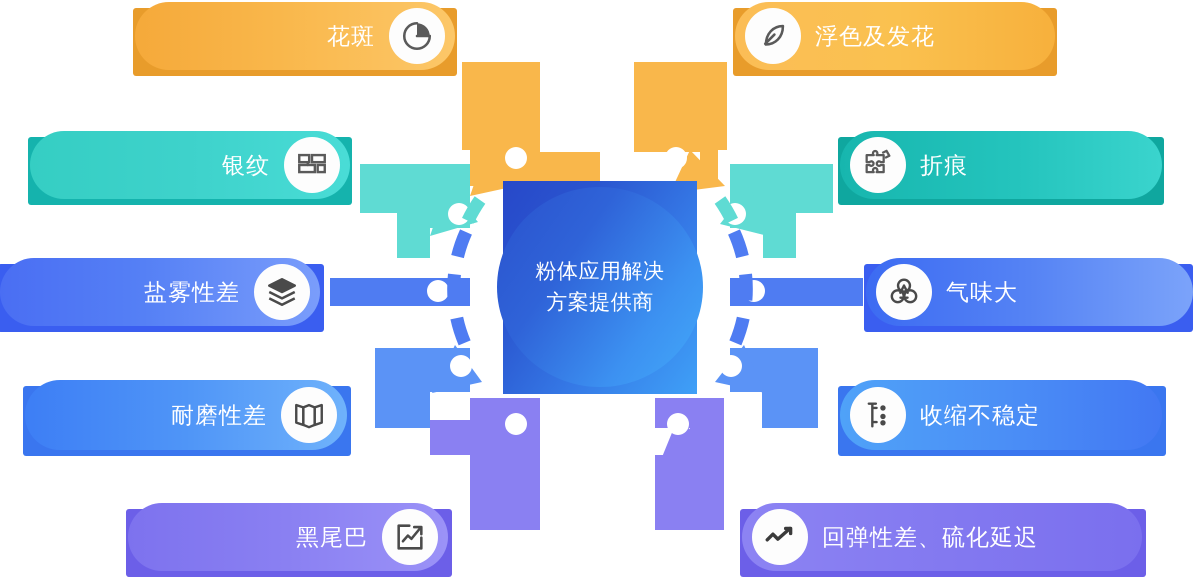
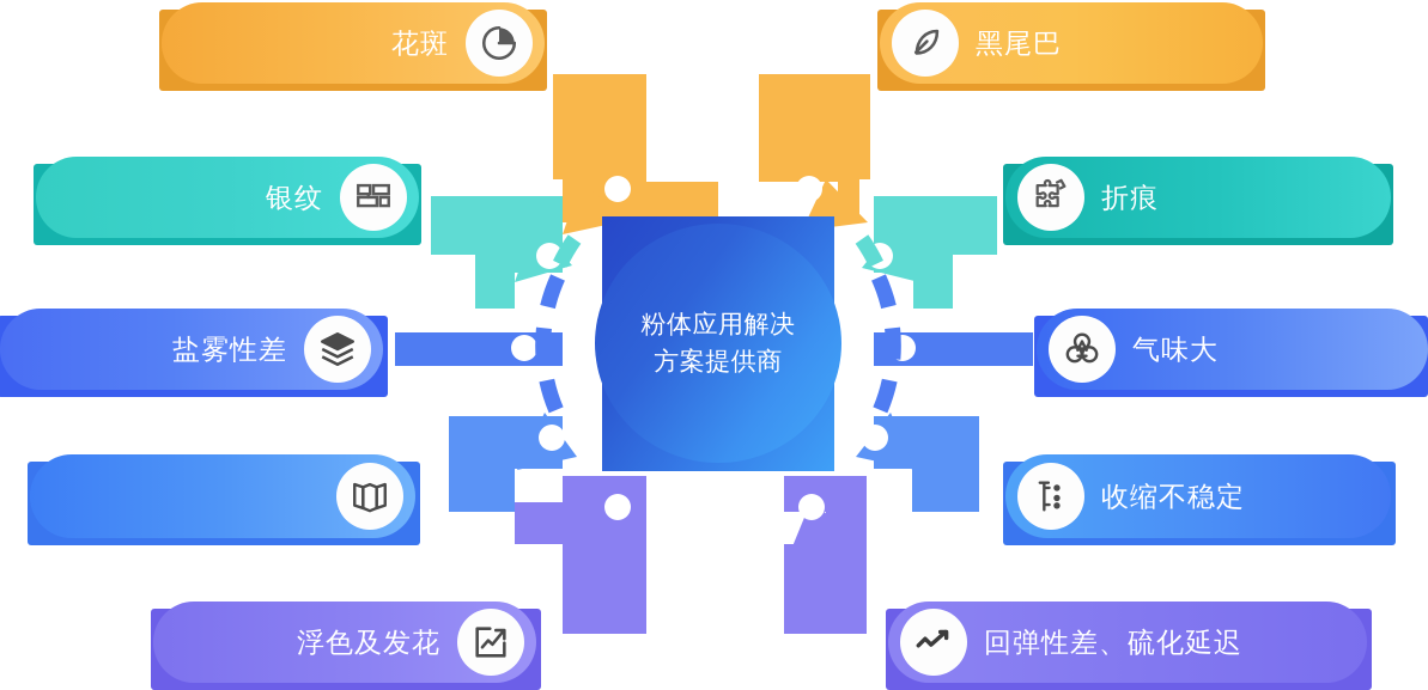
  粉体应用解决
  方案提供商
  花斑
- 浮色及发花
+ 黑尾巴
  银纹
  折痕
  盐雾性差
  气味大
- 耐磨性差
  收缩不稳定
- 黑尾巴
+ 浮色及发花
  回弹性差、硫化延迟
